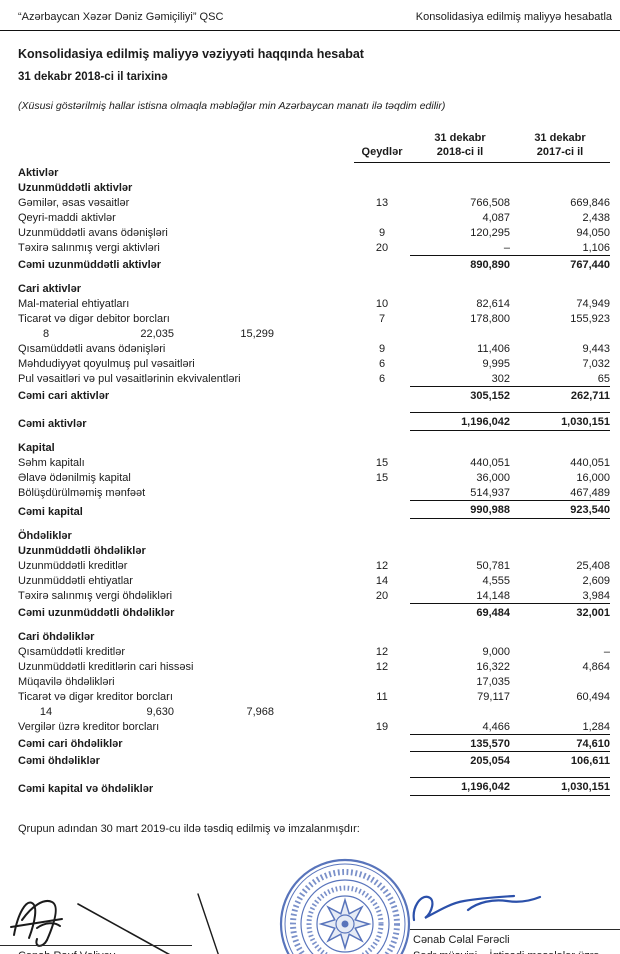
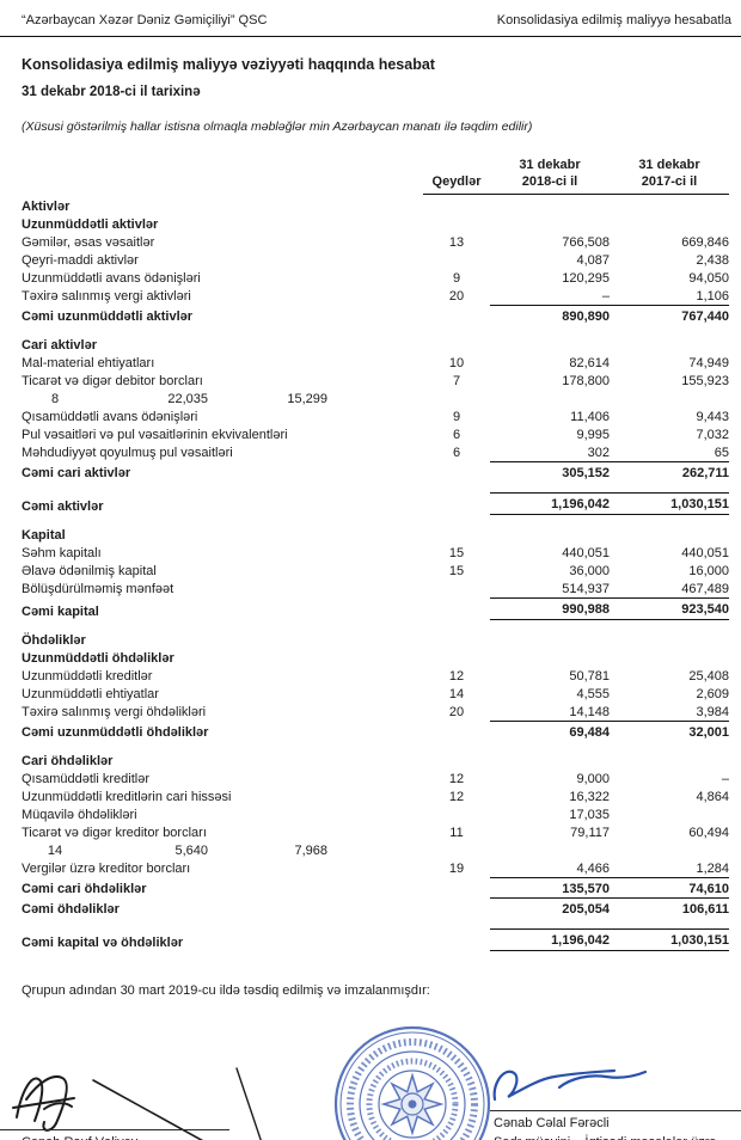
  “Azərbaycan Xəzər Dəniz Gəmiçiliyi” QSC
  Konsolidasiya edilmiş maliyyə hesabatla
  Konsolidasiya edilmiş maliyyə vəziyyəti haqqında hesabat
  31 dekabr 2018-ci il tarixinə
  (Xüsusi göstərilmiş hallar istisna olmaqla məbləğlər min Azərbaycan manatı ilə təqdim edilir)
  Qeydlər
  31 dekabr
  2018-ci il
  31 dekabr
  2017-ci il
  Aktivlər
  Uzunmüddətli aktivlər
  Gəmilər, əsas vəsaitlər
  13
  766,508
  669,846
  Qeyri-maddi aktivlər
  4,087
  2,438
  Uzunmüddətli avans ödənişləri
  9
  120,295
  94,050
  Təxirə salınmış vergi aktivləri
  20
  –
  1,106
  Cəmi uzunmüddətli aktivlər
  890,890
  767,440
  Cari aktivlər
  Mal-material ehtiyatları
  10
  82,614
  74,949
  Ticarət və digər debitor borcları
  7
  178,800
  155,923
  8
  22,035
  15,299
  Qısamüddətli avans ödənişləri
  9
  11,406
  9,443
- Məhdudiyyət qoyulmuş pul vəsaitləri
+ Pul vəsaitləri və pul vəsaitlərinin ekvivalentləri
  6
  9,995
  7,032
- Pul vəsaitləri və pul vəsaitlərinin ekvivalentləri
+ Məhdudiyyət qoyulmuş pul vəsaitləri
  6
  302
  65
  Cəmi cari aktivlər
  305,152
  262,711
  Cəmi aktivlər
  1,196,042
  1,030,151
  Kapital
  Səhm kapitalı
  15
  440,051
  440,051
  Əlavə ödənilmiş kapital
  15
  36,000
  16,000
  Bölüşdürülməmiş mənfəət
  514,937
  467,489
  Cəmi kapital
  990,988
  923,540
  Öhdəliklər
  Uzunmüddətli öhdəliklər
  Uzunmüddətli kreditlər
  12
  50,781
  25,408
  Uzunmüddətli ehtiyatlar
  14
  4,555
  2,609
  Təxirə salınmış vergi öhdəlikləri
  20
  14,148
  3,984
  Cəmi uzunmüddətli öhdəliklər
  69,484
  32,001
  Cari öhdəliklər
  Qısamüddətli kreditlər
  12
  9,000
  –
  Uzunmüddətli kreditlərin cari hissəsi
  12
  16,322
  4,864
  Müqavilə öhdəlikləri
  17,035
  Ticarət və digər kreditor borcları
  11
  79,117
  60,494
  14
- 9,630
+ 5,640
  7,968
  Vergilər üzrə kreditor borcları
  19
  4,466
  1,284
  Cəmi cari öhdəliklər
  135,570
  74,610
  Cəmi öhdəliklər
  205,054
  106,611
  Cəmi kapital və öhdəliklər
  1,196,042
  1,030,151
  Qrupun adından 30 mart 2019-cu ildə təsdiq edilmiş və imzalanmışdır:
  Cənab Cəlal Fərəcli
